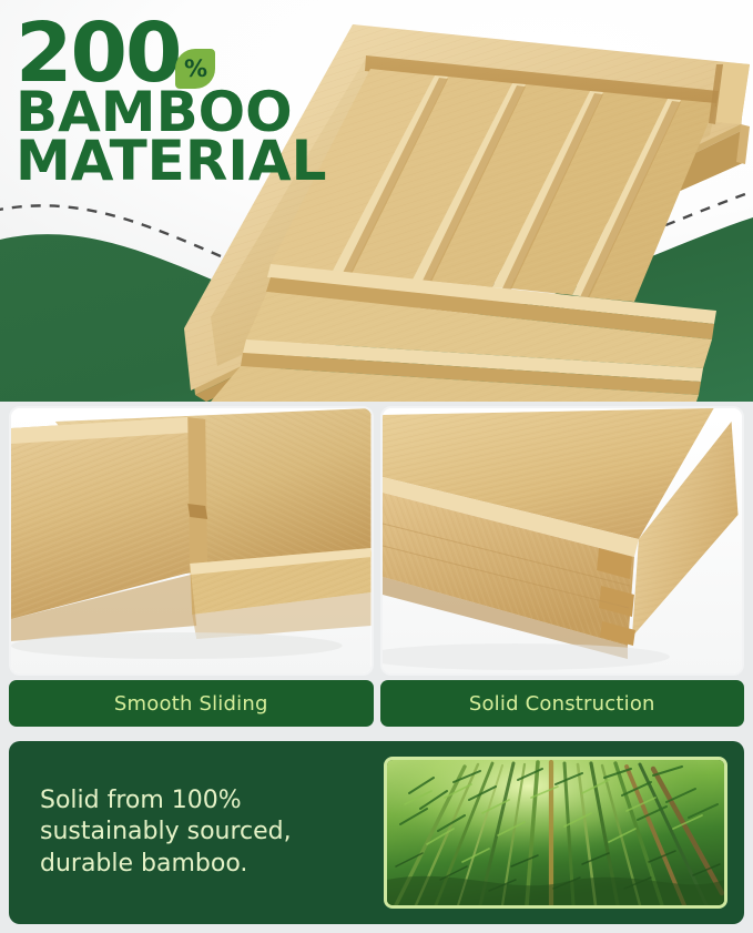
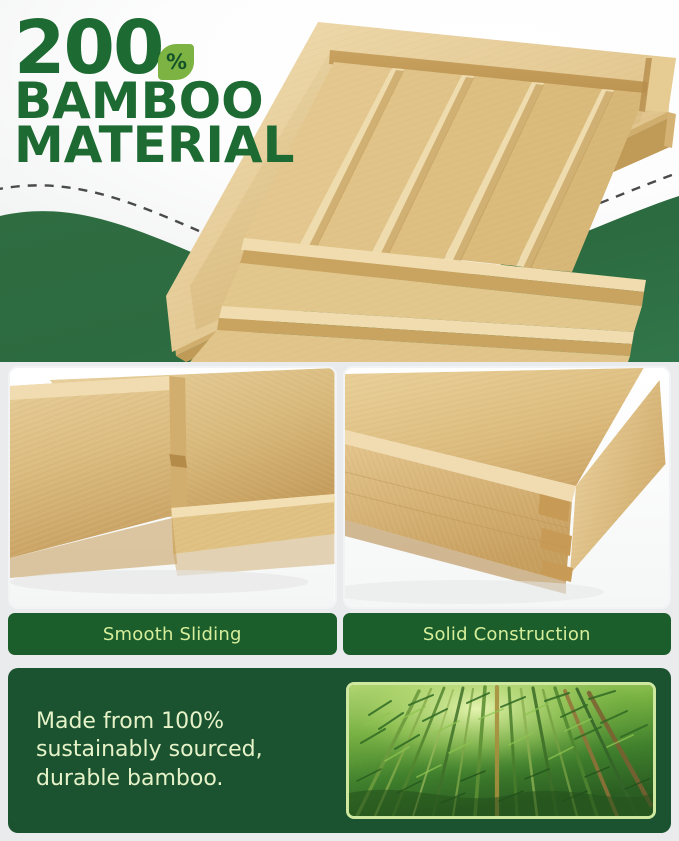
  200
  %
  BAMBOO
  MATERIAL
  Smooth Sliding
  Solid Construction
- Solid from 100% sustainably sourced, durable bamboo.
+ Made from 100% sustainably sourced, durable bamboo.
